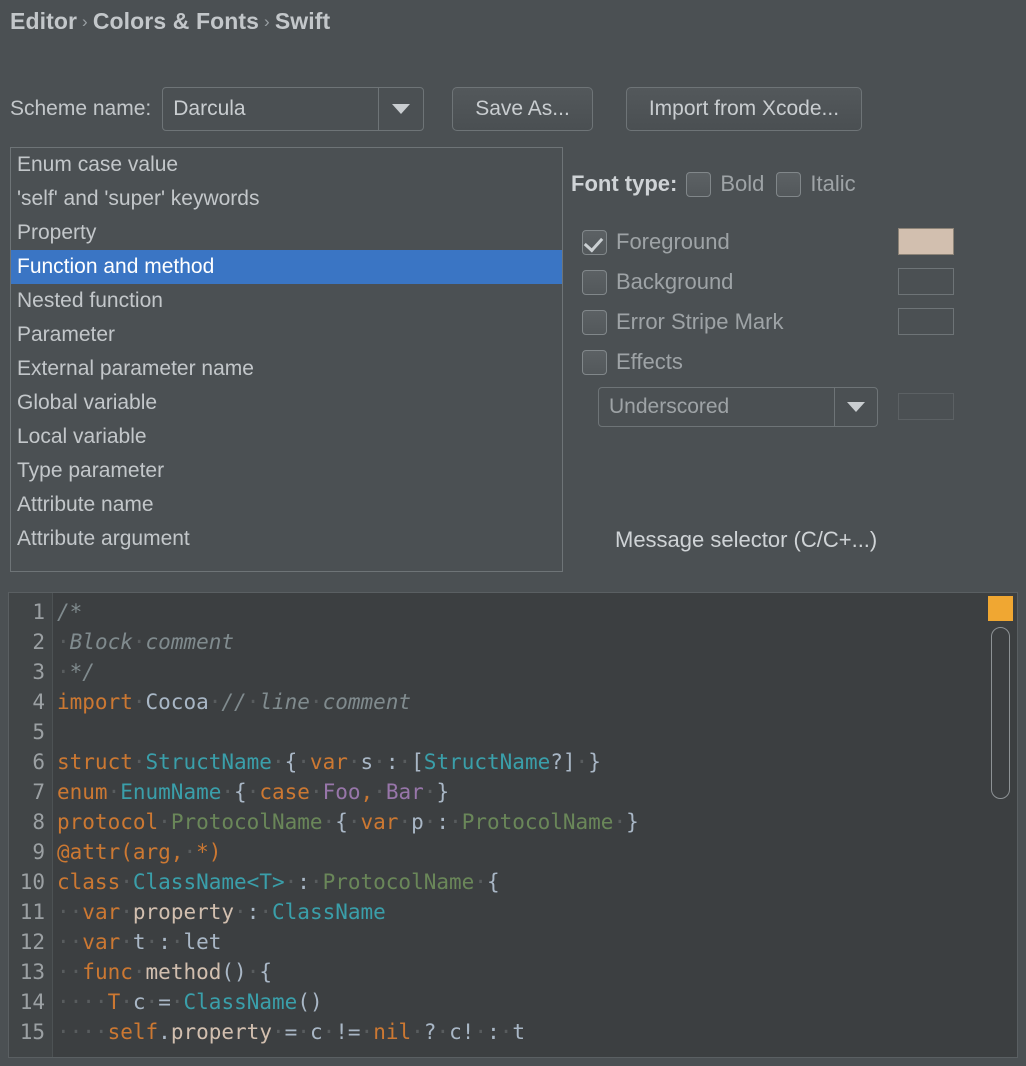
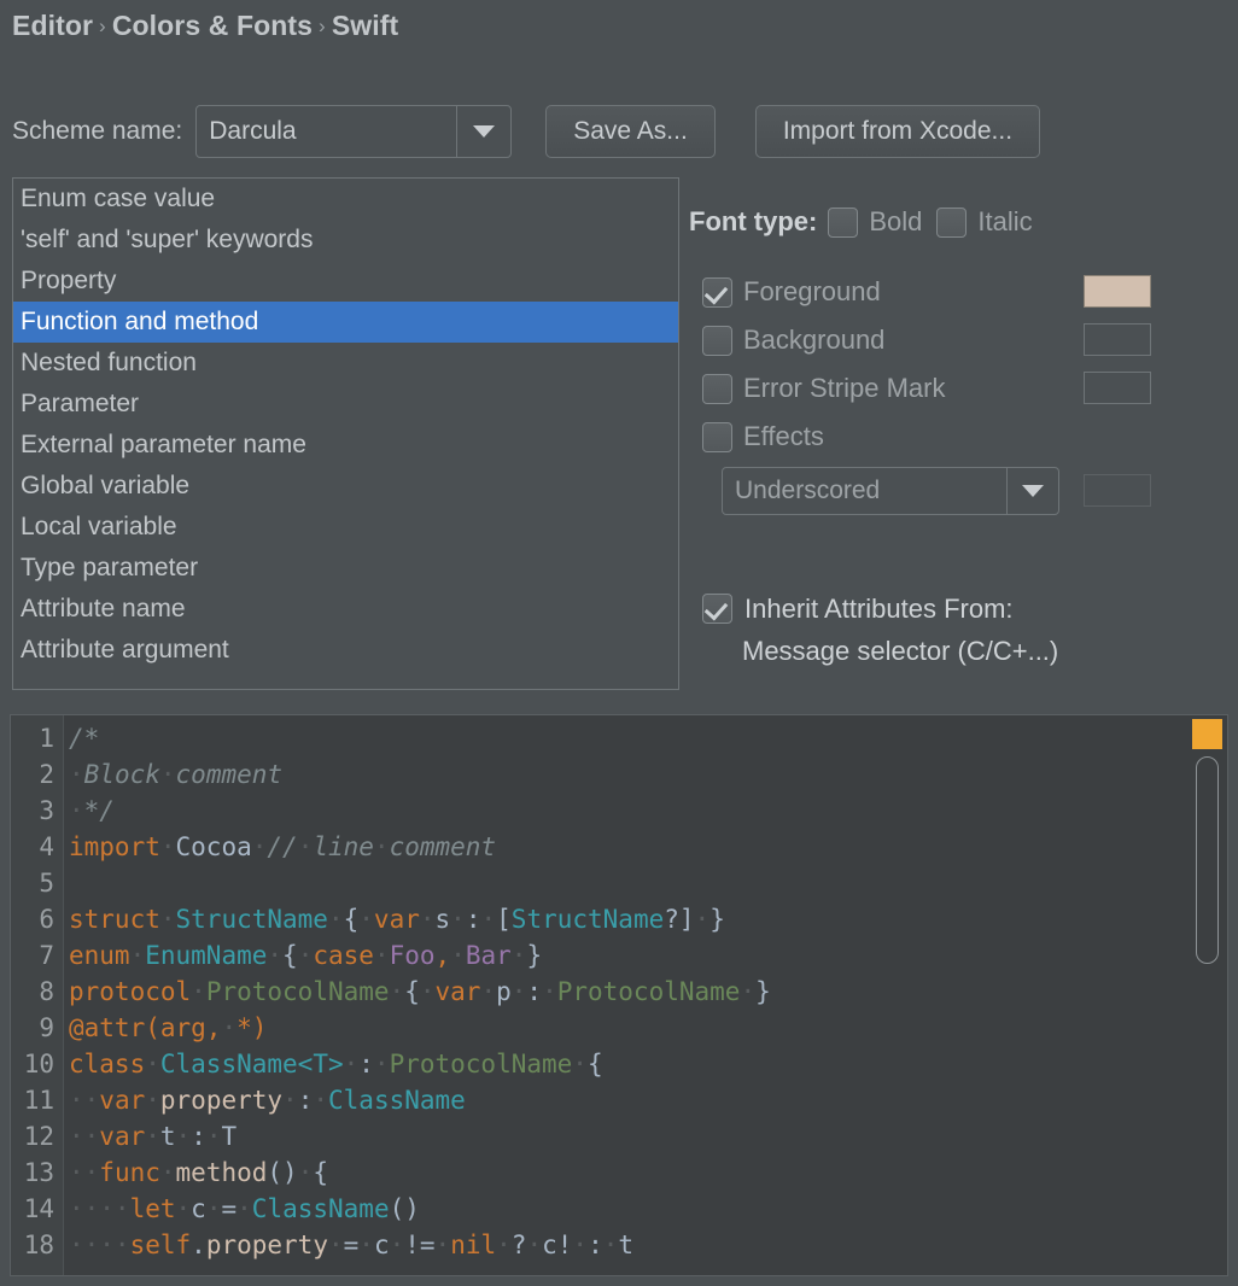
  Editor › Colors & Fonts › Swift
  Scheme name:
  Darcula
  Save As...
  Import from Xcode...
  Enum case value
  'self' and 'super' keywords
  Property
  Function and method
  Nested function
  Parameter
  External parameter name
  Global variable
  Local variable
  Type parameter
  Attribute name
  Attribute argument
  Font type:
  Bold
  Italic
  Foreground
  Background
  Error Stripe Mark
  Effects
  Underscored
+ Inherit Attributes From:
  Message selector (C/C+...)
  1
  2
  3
  4
  5
  6
  7
  8
  9
  10
  11
  12
  13
  14
- 15
+ 18
  /*
  ·Block·comment
  ·*/
  import·Cocoa·//·line·comment
  struct·StructName·{·var·s·:·[StructName?]·}
  enum·EnumName·{·case·Foo,·Bar·}
  protocol·ProtocolName·{·var·p·:·ProtocolName·}
  @attr(arg,·*)
  class·ClassName<T>·:·ProtocolName·{
  ··var·property·:·ClassName
- ··var·t·:·let
+ ··var·t·:·T
  ··func·method()·{
- ····T·c·=·ClassName()
+ ····let·c·=·ClassName()
  ····self.property·=·c·!=·nil·?·c!·:·t
